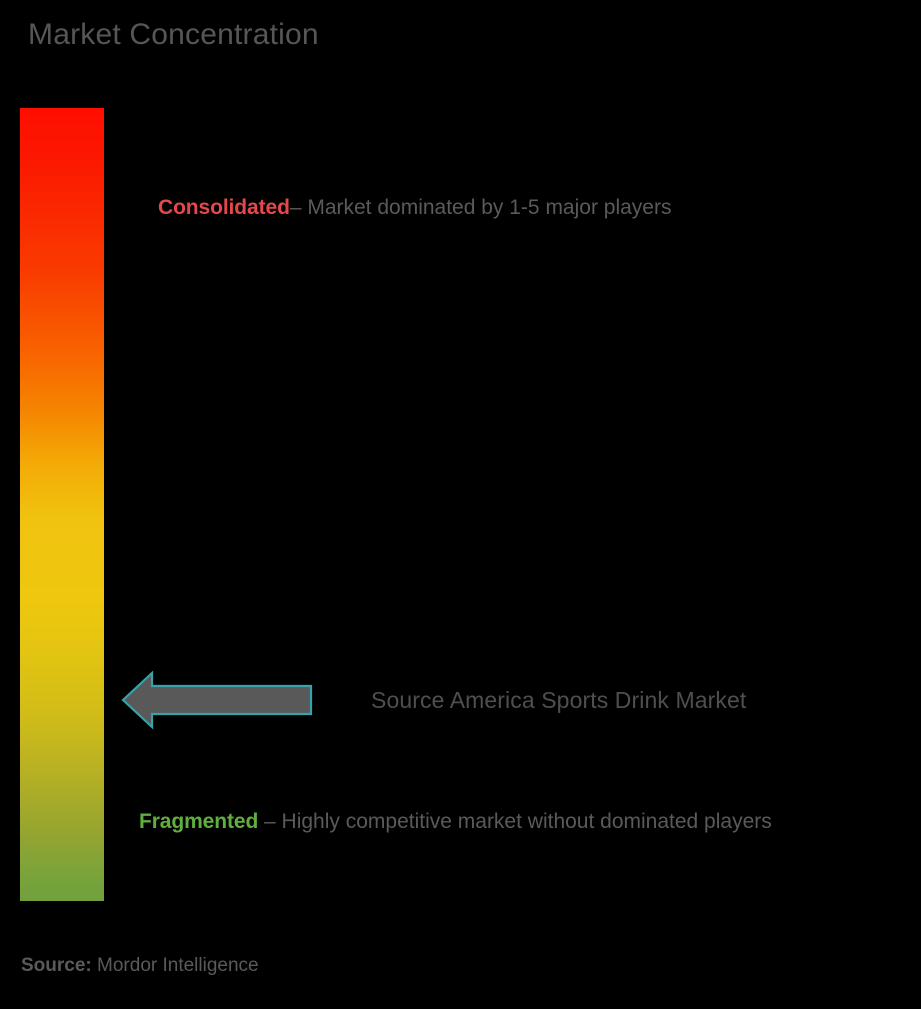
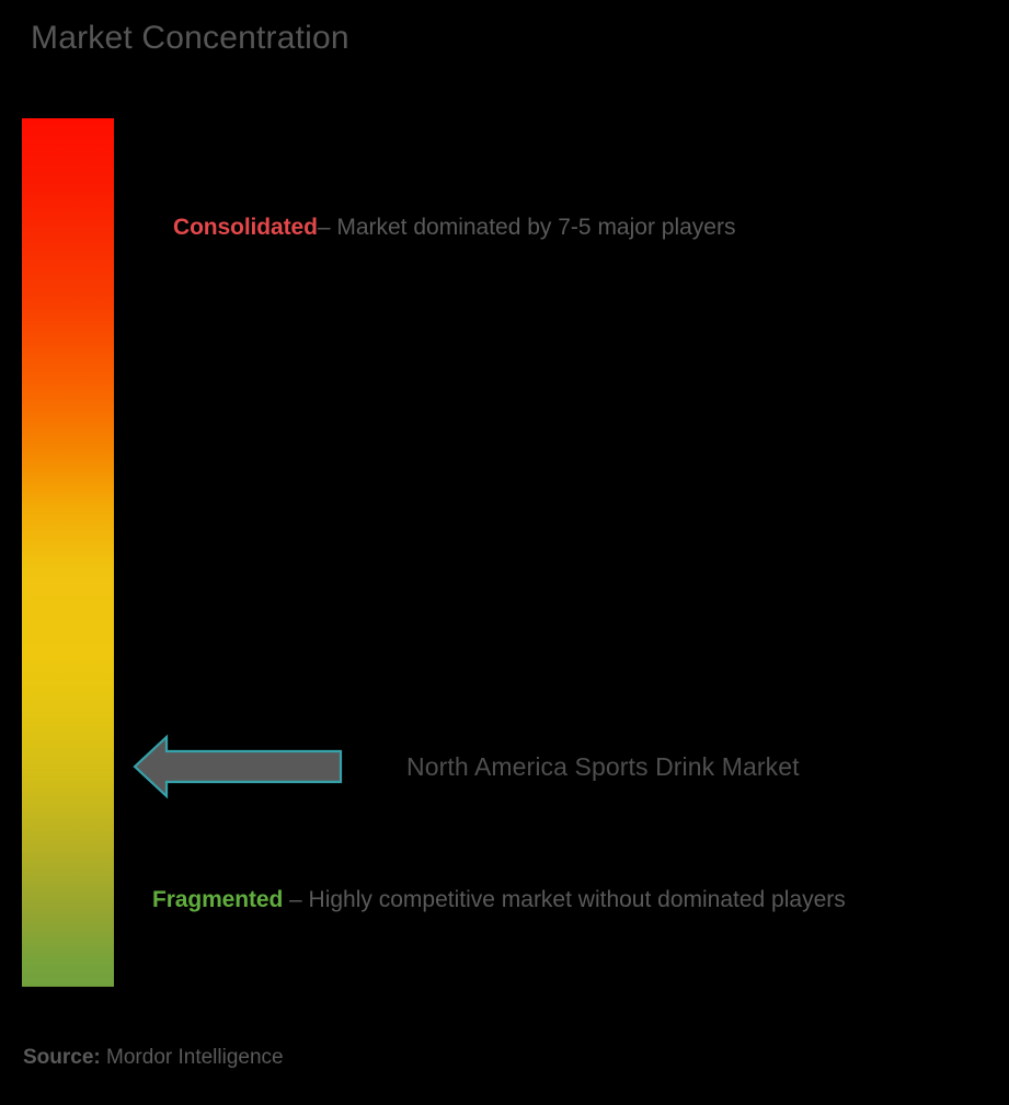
  Market Concentration
- Consolidated– Market dominated by 1-5 major players
+ Consolidated– Market dominated by 7-5 major players
- Source America Sports Drink Market
+ North America Sports Drink Market
  Fragmented – Highly competitive market without dominated players
  Source: Mordor Intelligence
